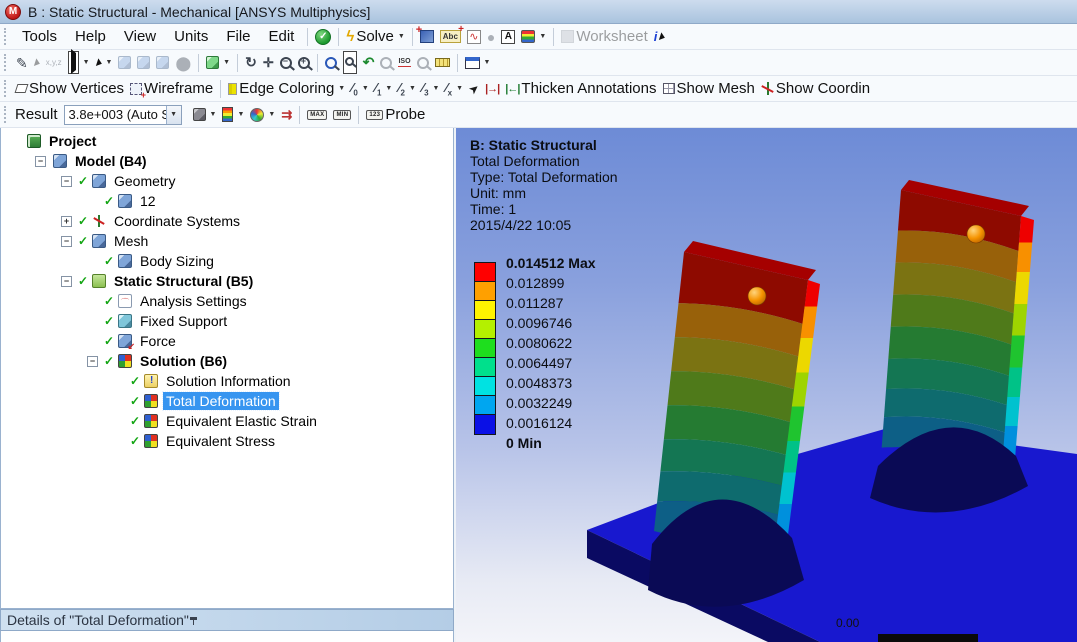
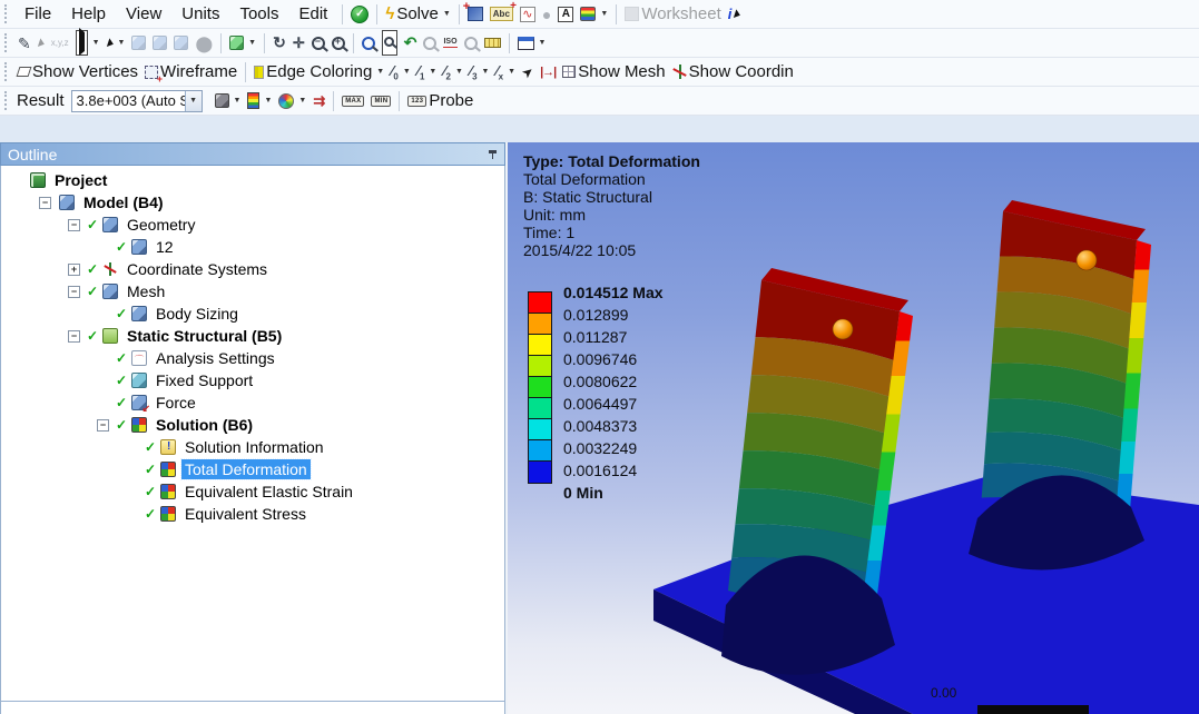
- M
- B : Static Structural - Mechanical [ANSYS Multiphysics]
- Tools
+ File
  Help
  View
  Units
- File
+ Tools
  Edit
  ✓
  ϟ
  Solve
  Abc
  ∿
  ●
  A
  Worksheet
  i
  ✎
  x,y,z
  ⬤
  ↻
  ✛
  −
  +
  ↶
  Show Vertices
  Wireframe
  Edge Coloring
  ∕0
  ∕1
  ∕2
  ∕3
  ∕x
  |→|
- |←|
- Thicken Annotations
  Show Mesh
  Show Coordin
  Result
  3.8e+003 (Auto
  ⇉
  Probe
+ Outline
  Project
  −
  Model (B4)
  −
  ✓
  Geometry
  ✓
  12
  +
  ✓
  Coordinate Systems
  −
  ✓
  Mesh
  ✓
  Body Sizing
  −
  ✓
  Static Structural (B5)
  ✓
  Analysis Settings
  ✓
  Fixed Support
  ✓
  Force
  −
  ✓
  Solution (B6)
  ✓
  Solution Information
  ✓
  Total Deformation
  ✓
  Equivalent Elastic Strain
  ✓
  Equivalent Stress
- Details of "Total Deformation"
- B: Static Structural
+ Type: Total Deformation
  Total Deformation
- Type: Total Deformation
+ B: Static Structural
  Unit: mm
  Time: 1
  2015/4/22 10:05
  0.014512 Max
  0.012899
  0.011287
  0.0096746
  0.0080622
  0.0064497
  0.0048373
  0.0032249
  0.0016124
  0 Min
  0.00
